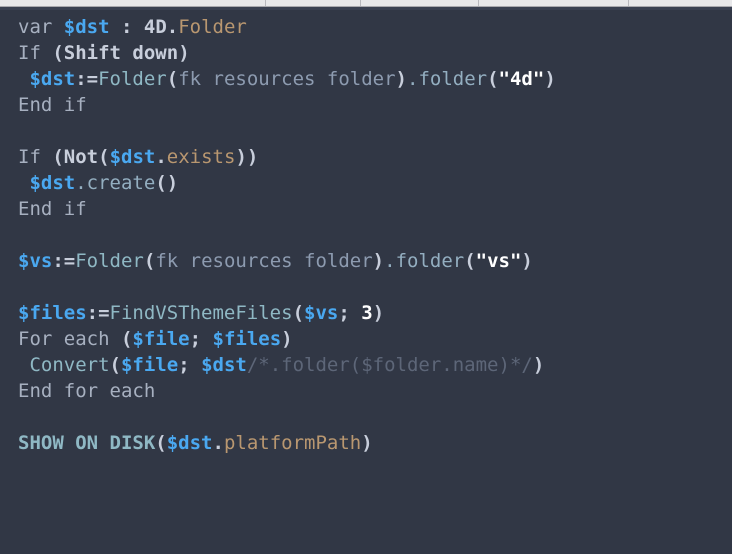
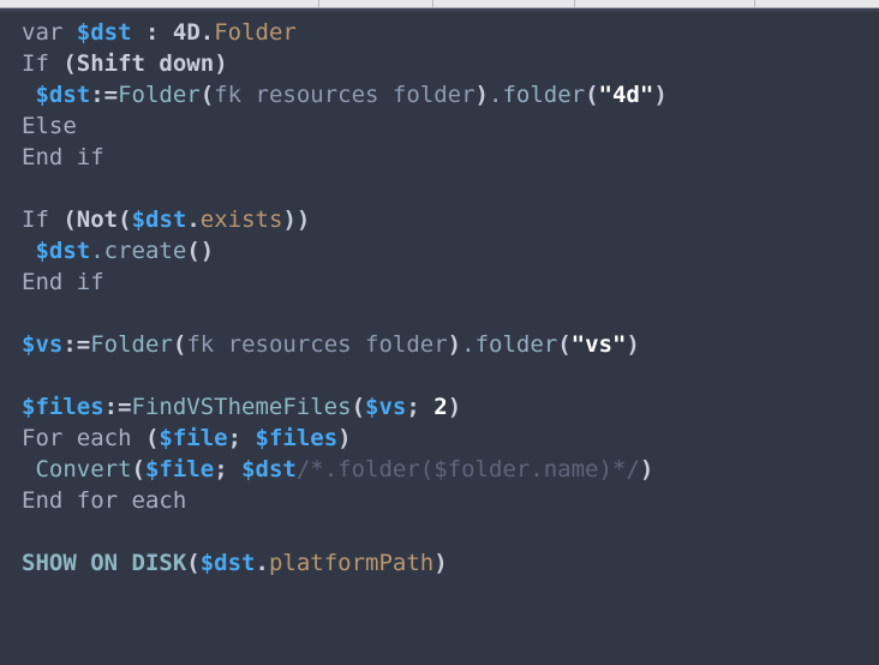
  var $dst : 4D.Folder
  If (Shift down)
  $dst:=Folder(fk resources folder).folder("4d")
+ Else
  End if
  If (Not($dst.exists))
  $dst.create()
  End if
  $vs:=Folder(fk resources folder).folder("vs")
- $files:=FindVSThemeFiles($vs; 3)
+ $files:=FindVSThemeFiles($vs; 2)
  For each ($file; $files)
  Convert($file; $dst/*.folder($folder.name)*/)
  End for each
  SHOW ON DISK($dst.platformPath)
